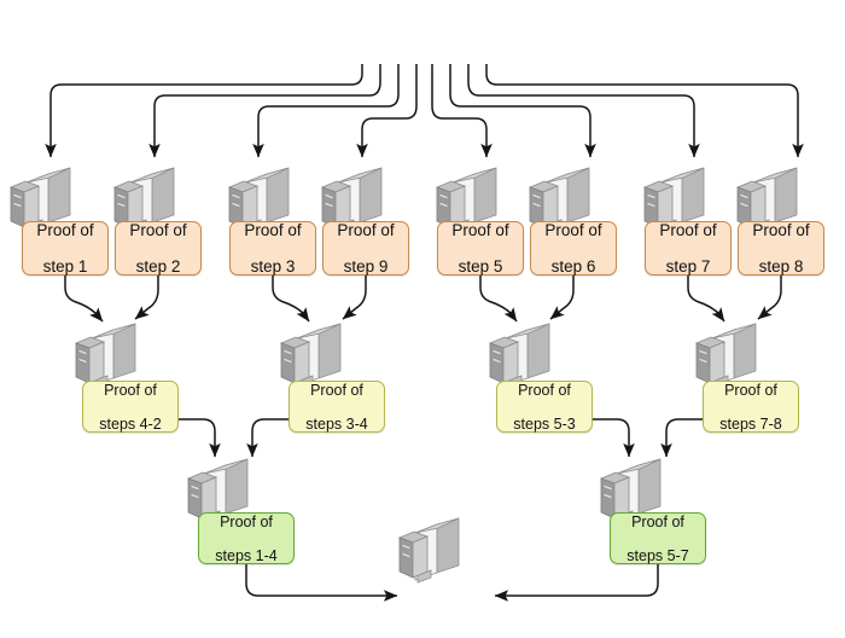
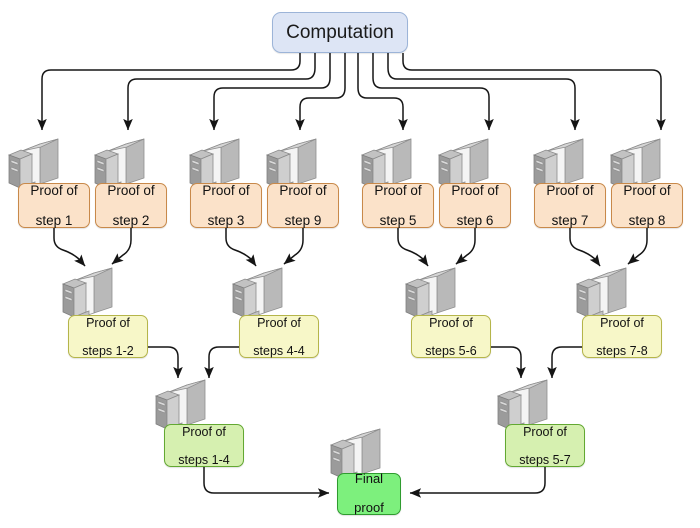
+ Computation
  Proof of
  step 1
  Proof of
  step 2
  Proof of
  step 3
  Proof of
  step 9
  Proof of
  step 5
  Proof of
  step 6
  Proof of
  step 7
  Proof of
  step 8
  Proof of
- steps 4-2
+ steps 1-2
  Proof of
- steps 3-4
+ steps 4-4
  Proof of
- steps 5-3
+ steps 5-6
  Proof of
  steps 7-8
  Proof of
  steps 1-4
  Proof of
  steps 5-7
+ Final
+ proof
